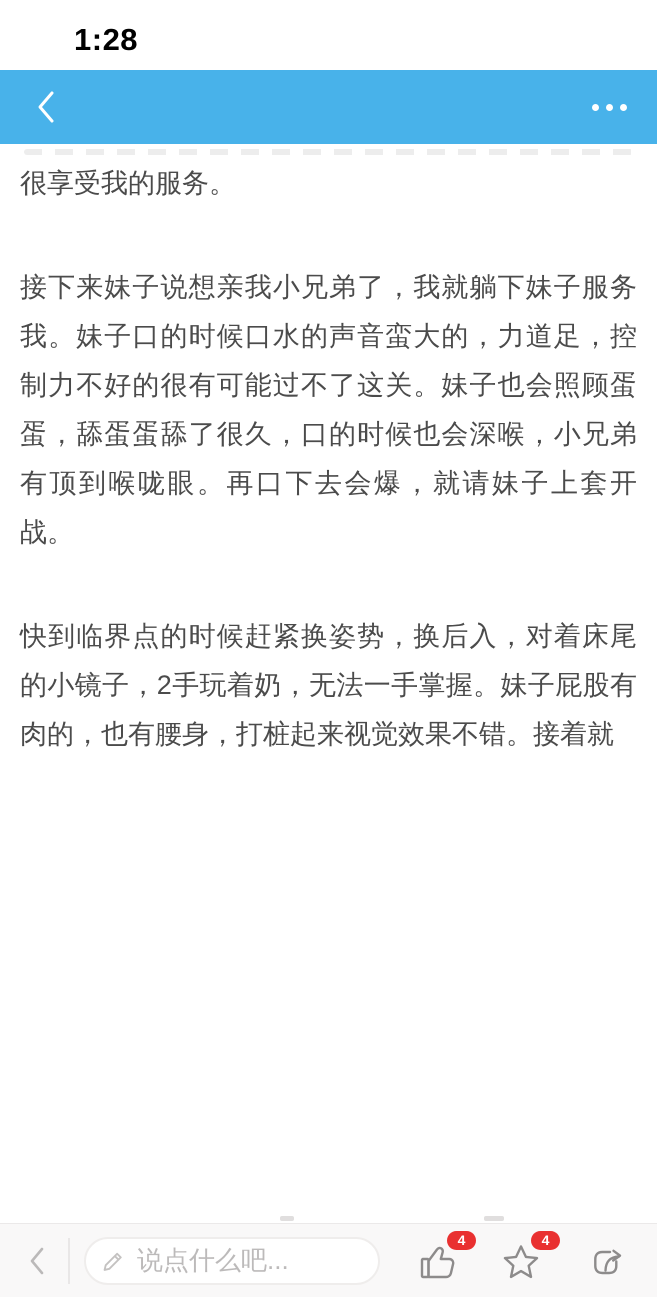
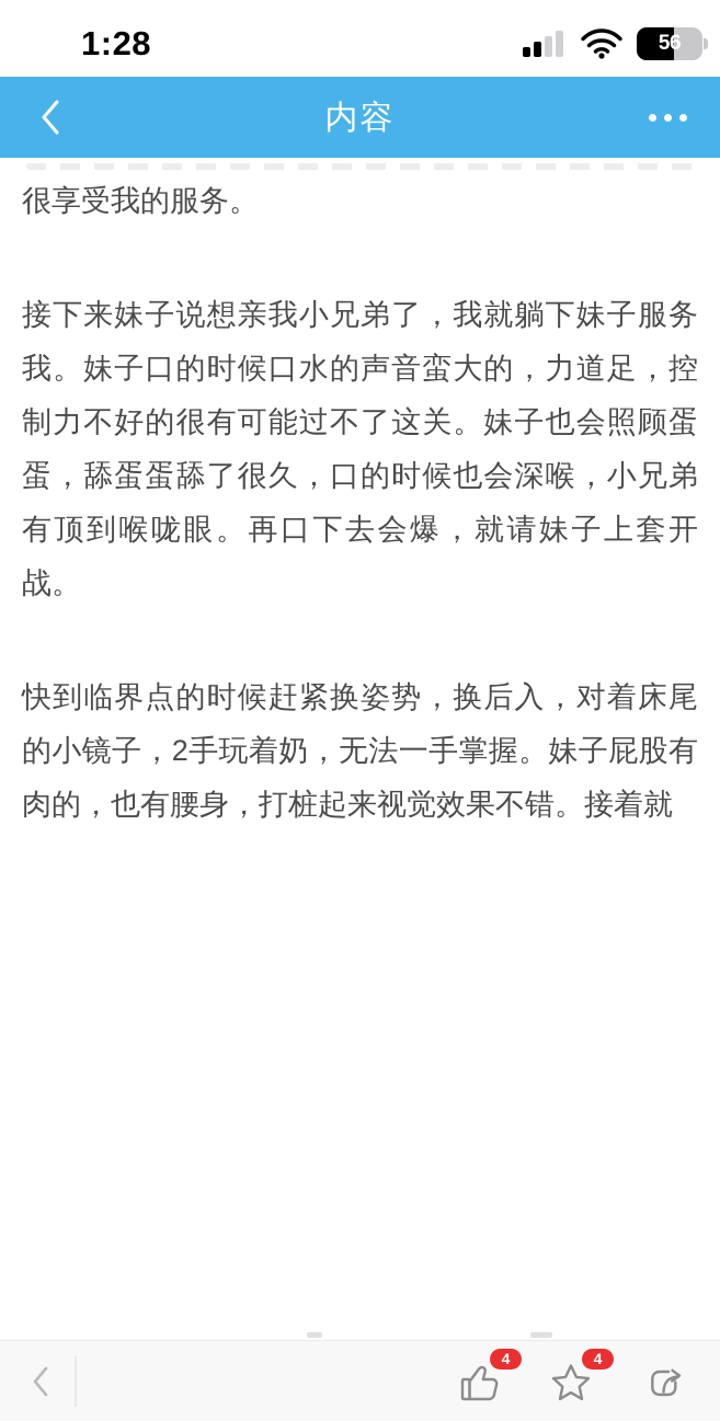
  1:28
+ 56
+ 内容
  很享受我的服务。
  接下来妹子说想亲我小兄弟了，我就躺下妹子服务我。妹子口的时候口水的声音蛮大的，力道足，控制力不好的很有可能过不了这关。妹子也会照顾蛋蛋，舔蛋蛋舔了很久，口的时候也会深喉，小兄弟有顶到喉咙眼。再口下去会爆，就请妹子上套开战。
  快到临界点的时候赶紧换姿势，换后入，对着床尾的小镜子，2手玩着奶，无法一手掌握。妹子屁股有肉的，也有腰身，打桩起来视觉效果不错。接着就
- 说点什么吧...
  4
  4
